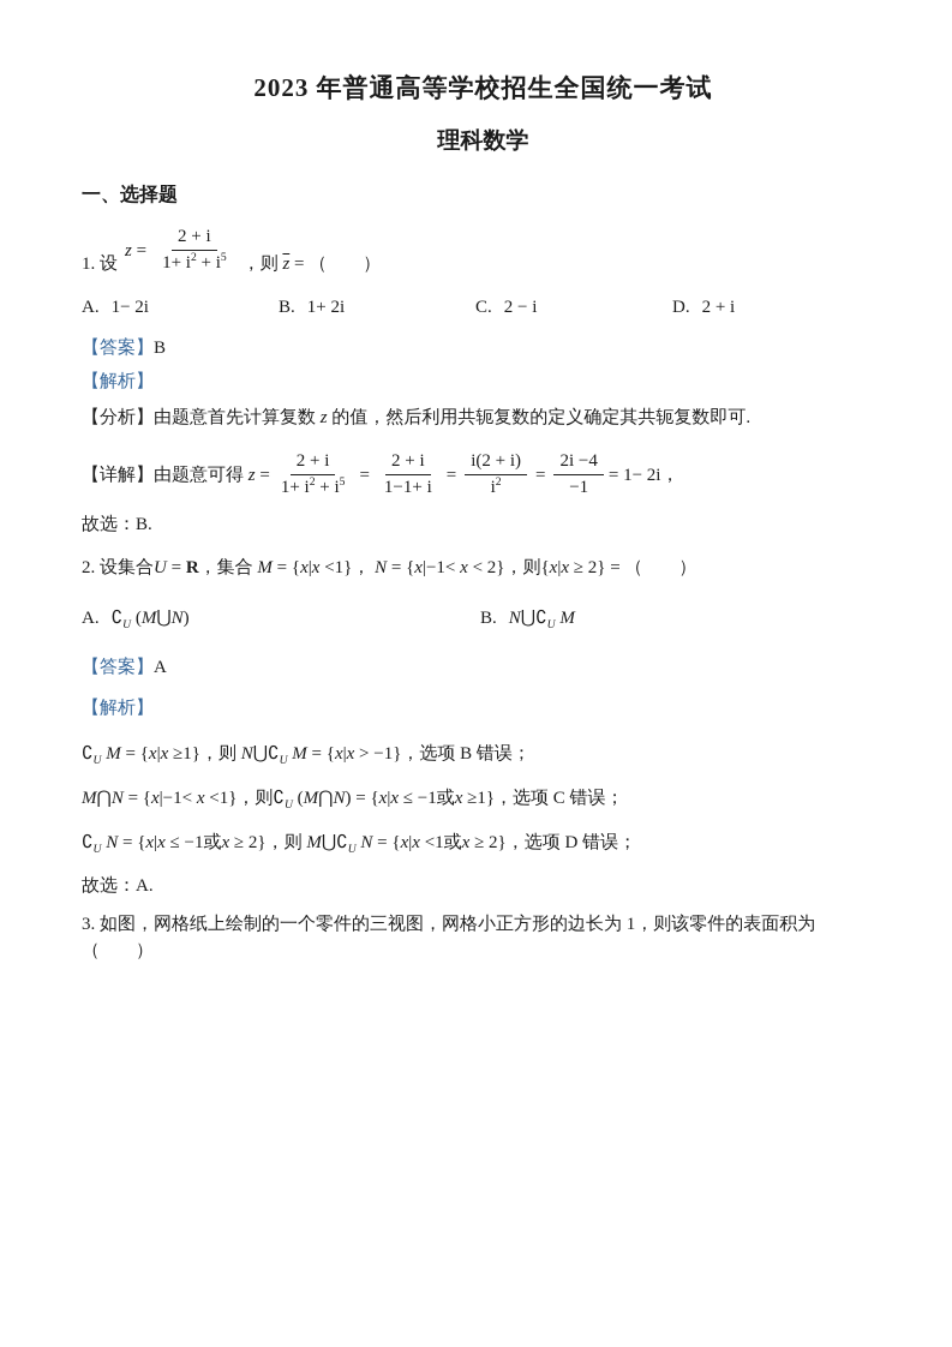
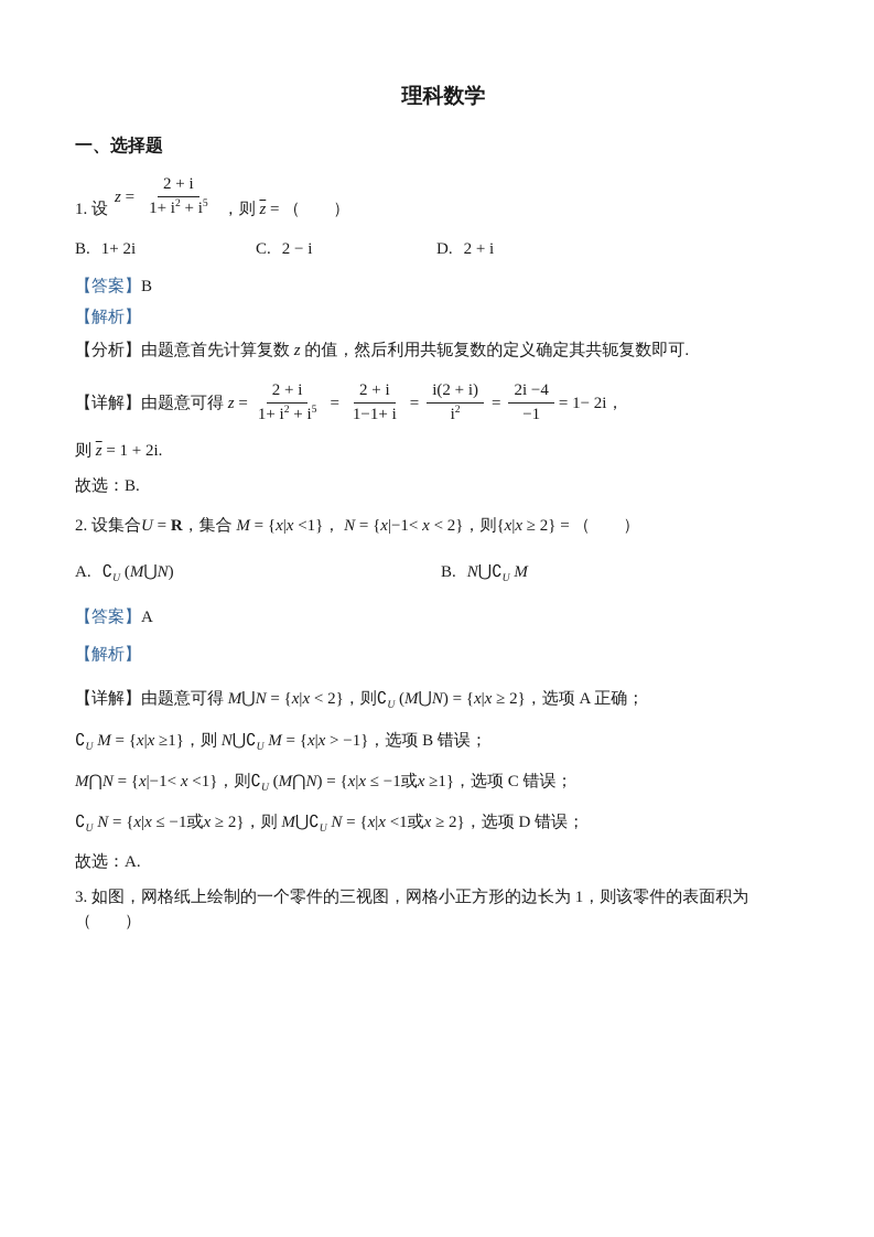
- 2023 年普通高等学校招生全国统一考试
  理科数学
  一、选择题
  1. 设
  z =
  2 + i
  1+ i2 + i5
  ，则 z = （ ）
- A. 1− 2i
  B. 1+ 2i
  C. 2 − i
  D. 2 + i
  【答案】B
  【解析】
  【分析】由题意首先计算复数 z 的值，然后利用共轭复数的定义确定其共轭复数即可.
  【详解】由题意可得 z =
  2 + i
  1+ i2 + i5
  =
  2 + i
  1−1+ i
  =
  i(2 + i)
  i2
  =
  2i −4
  −1
  = 1− 2i，
+ 则 z = 1 + 2i.
  故选：B.
  2. 设集合U = R，集合 M = {x|x <1}， N = {x|−1< x < 2}，则{x|x ≥ 2} = （ ）
  A. ∁U (M⋃N)
  B. N⋃∁U M
  【答案】A
  【解析】
+ 【详解】由题意可得 M⋃N = {x|x < 2}，则∁U (M⋃N) = {x|x ≥ 2}，选项 A 正确；
  ∁U M = {x|x ≥1}，则 N⋃∁U M = {x|x > −1}，选项 B 错误；
  M⋂N = {x|−1< x <1}，则∁U (M⋂N) = {x|x ≤ −1或x ≥1}，选项 C 错误；
  ∁U N = {x|x ≤ −1或x ≥ 2}，则 M⋃∁U N = {x|x <1或x ≥ 2}，选项 D 错误；
  故选：A.
  3. 如图，网格纸上绘制的一个零件的三视图，网格小正方形的边长为 1，则该零件的表面积为（ ）
